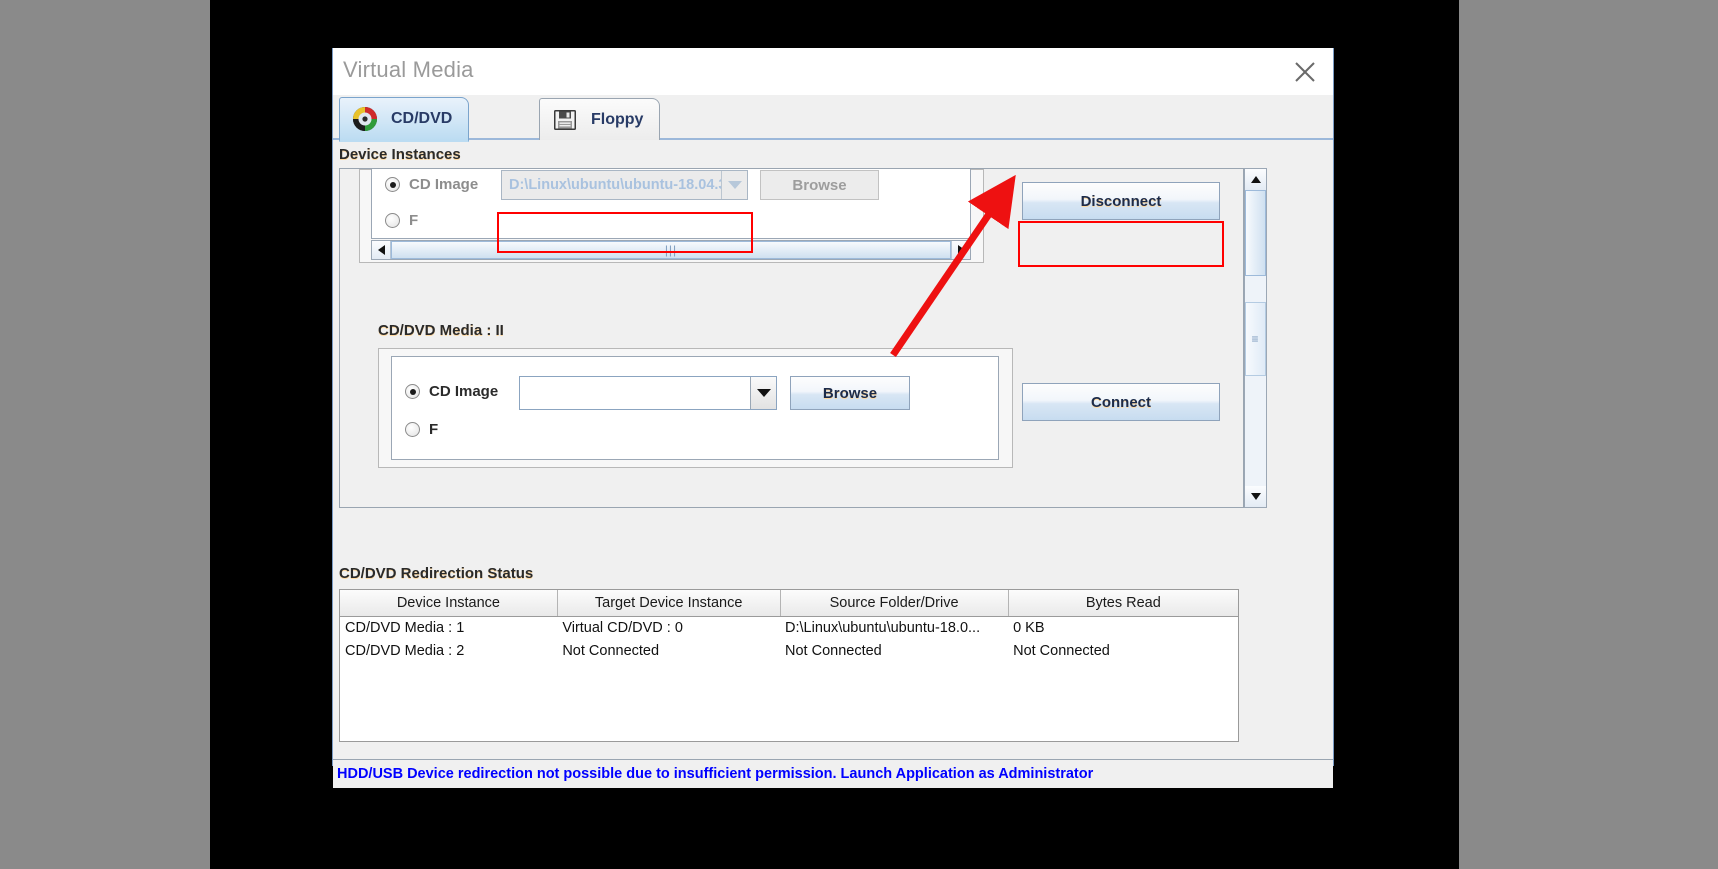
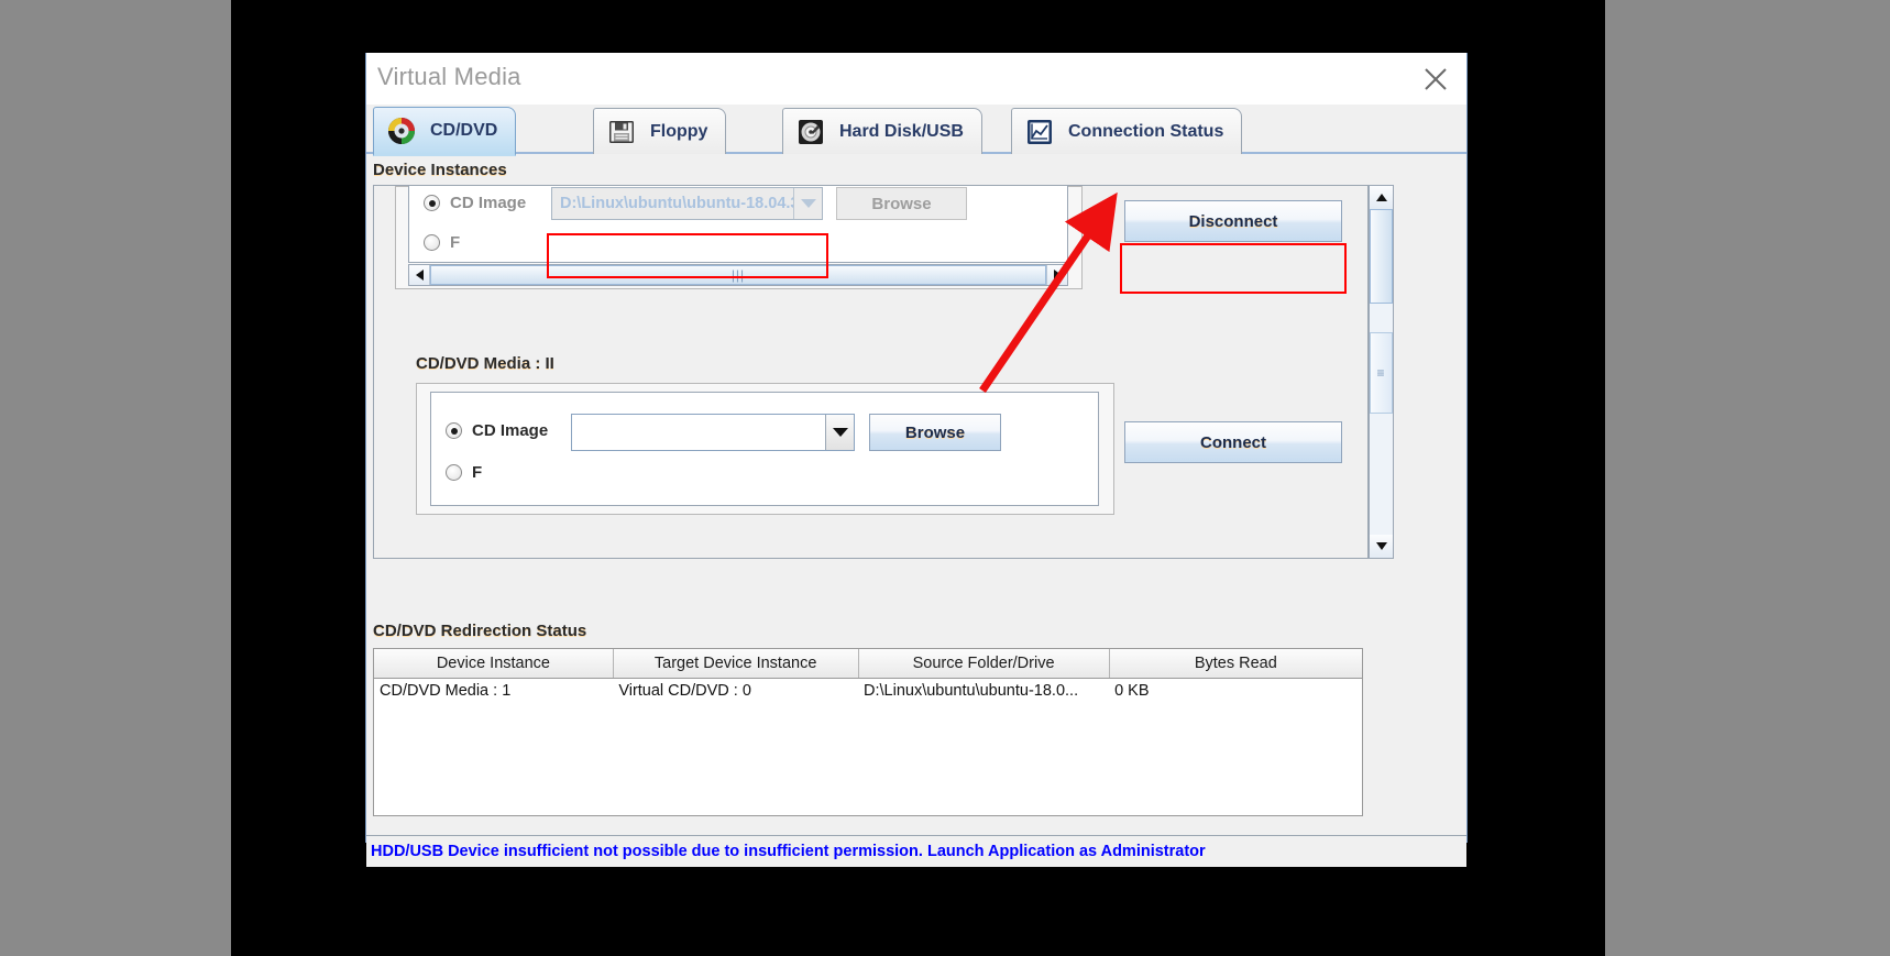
  Virtual Media
  CD/DVD
  Floppy
+ Hard Disk/USB
+ Connection Status
  Device Instances
  ≡
  CD Image
  F
  Browse
  |||
  Disconnect
  CD/DVD Media : II
  CD Image
  F
  Browse
  Connect
  CD/DVD Redirection Status
  Device Instance	Target Device Instance	Source Folder/Drive	Bytes Read
  CD/DVD Media : 1	Virtual CD/DVD : 0	D:\Linux\ubuntu\ubuntu-18.0...	0 KB
- CD/DVD Media : 2	Not Connected	Not Connected	Not Connected
- HDD/USB Device redirection not possible due to insufficient permission. Launch Application as Administrator
+ HDD/USB Device insufficient not possible due to insufficient permission. Launch Application as Administrator
